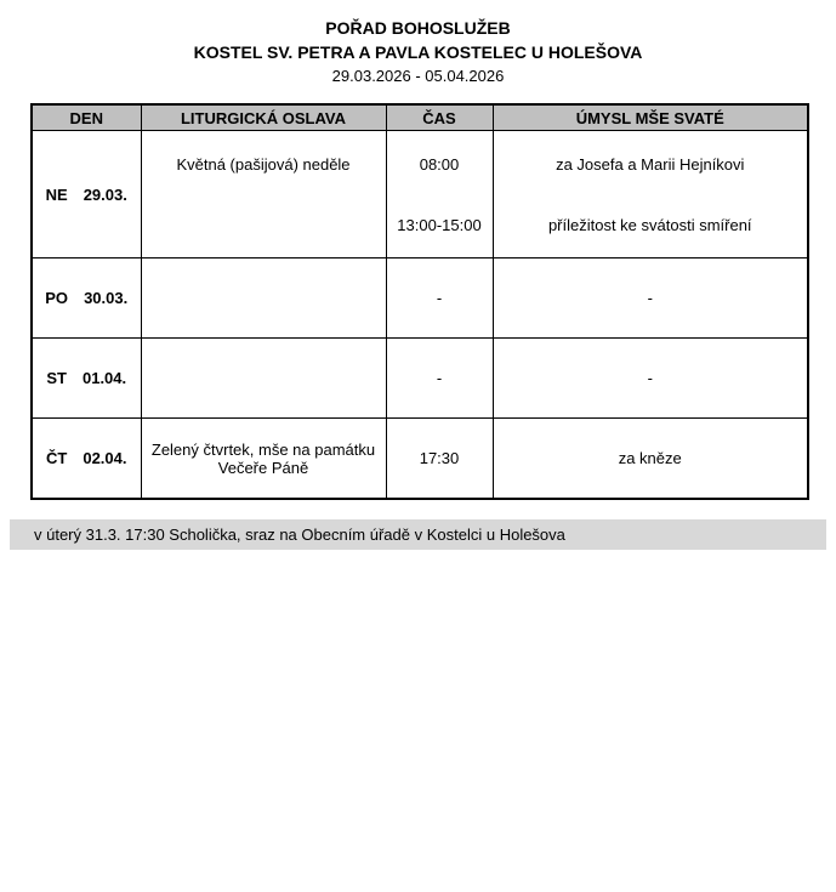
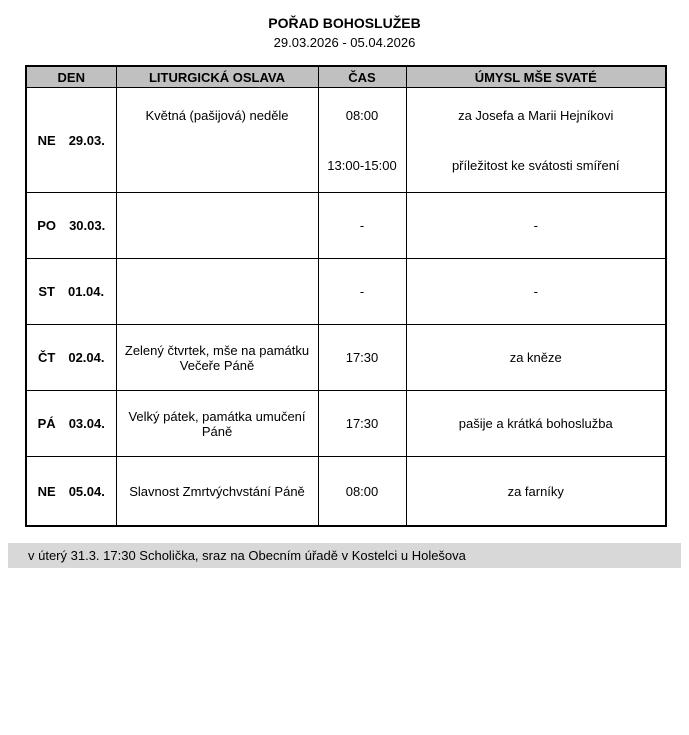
  POŘAD BOHOSLUŽEB
- KOSTEL SV. PETRA A PAVLA KOSTELEC U HOLEŠOVA
  29.03.2026 - 05.04.2026
  DEN	LITURGICKÁ OSLAVA	ČAS	ÚMYSL MŠE SVATÉ
  NE 29.03.	Květná (pašijová) neděle	08:00 13:00-15:00	za Josefa a Marii Hejníkovi příležitost ke svátosti smíření
  PO 30.03.		-	-
  ST 01.04.		-	-
  ČT 02.04.	Zelený čtvrtek, mše na památku Večeře Páně	17:30	za kněze
+ PÁ 03.04.	Velký pátek, památka umučení Páně	17:30	pašije a krátká bohoslužba
+ NE 05.04.	Slavnost Zmrtvýchvstání Páně	08:00	za farníky
  v úterý 31.3. 17:30 Scholička, sraz na Obecním úřadě v Kostelci u Holešova
